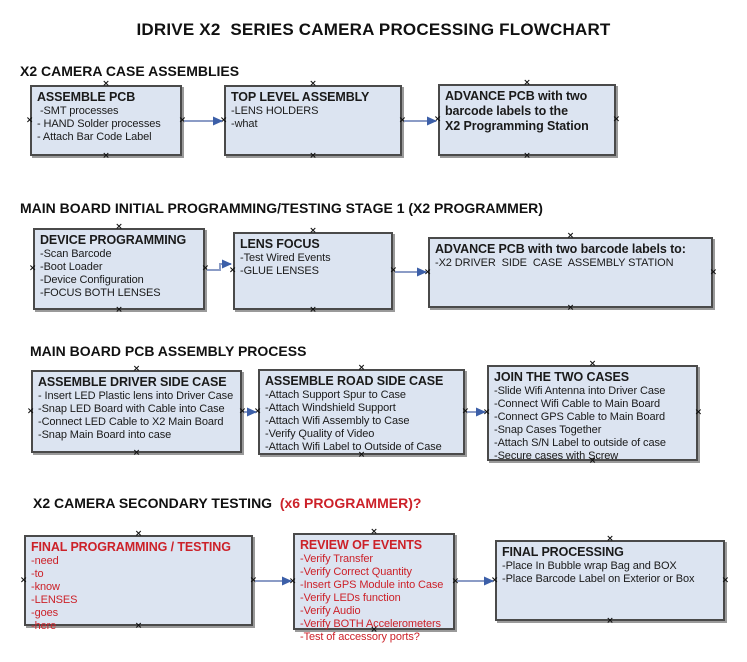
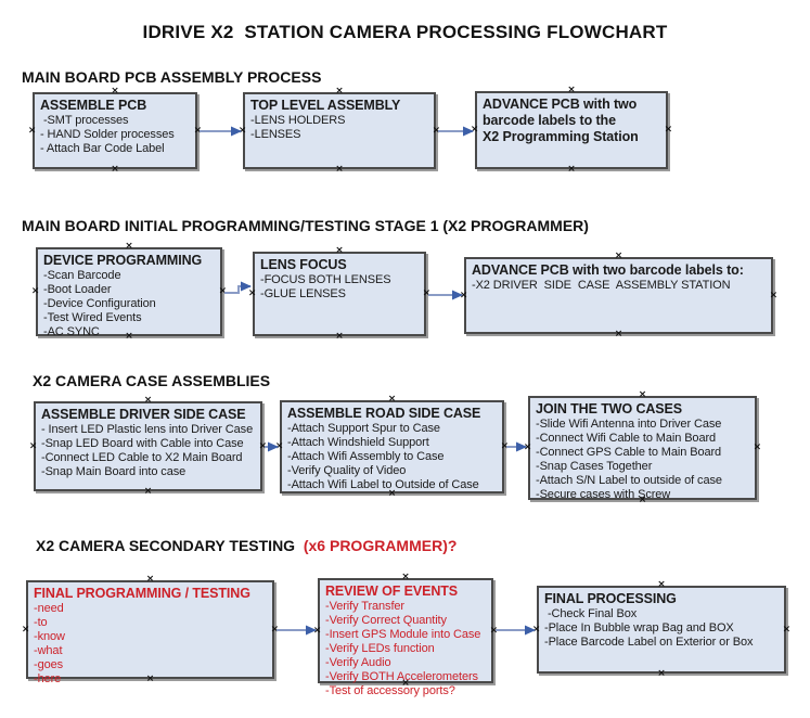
- IDRIVE X2 SERIES CAMERA PROCESSING FLOWCHART
+ IDRIVE X2 STATION CAMERA PROCESSING FLOWCHART
- X2 CAMERA CASE ASSEMBLIES
+ MAIN BOARD PCB ASSEMBLY PROCESS
  MAIN BOARD INITIAL PROGRAMMING/TESTING STAGE 1 (X2 PROGRAMMER)
- MAIN BOARD PCB ASSEMBLY PROCESS
+ X2 CAMERA CASE ASSEMBLIES
  X2 CAMERA SECONDARY TESTING (x6 PROGRAMMER)?
  ASSEMBLE PCB
  -SMT processes
  - HAND Solder processes
  - Attach Bar Code Label
  ×
  ×
  ×
  ×
  TOP LEVEL ASSEMBLY
  -LENS HOLDERS
- -what
+ -LENSES
  ×
  ×
  ×
  ×
  ADVANCE PCB with two
  barcode labels to the
  X2 Programming Station
  ×
  ×
  ×
  ×
  DEVICE PROGRAMMING
  -Scan Barcode
  -Boot Loader
  -Device Configuration
- -FOCUS BOTH LENSES
+ -Test Wired Events
+ -AC SYNC
  ×
  ×
  ×
  ×
  LENS FOCUS
- -Test Wired Events
+ -FOCUS BOTH LENSES
  -GLUE LENSES
  ×
  ×
  ×
  ×
  ADVANCE PCB with two barcode labels to:
  -X2 DRIVER SIDE CASE ASSEMBLY STATION
  ×
  ×
  ×
  ×
  ASSEMBLE DRIVER SIDE CASE
  - Insert LED Plastic lens into Driver Case
  -Snap LED Board with Cable into Case
  -Connect LED Cable to X2 Main Board
  -Snap Main Board into case
  ×
  ×
  ×
  ×
  ASSEMBLE ROAD SIDE CASE
  -Attach Support Spur to Case
  -Attach Windshield Support
  -Attach Wifi Assembly to Case
  -Verify Quality of Video
  -Attach Wifi Label to Outside of Case
  ×
  ×
  ×
  ×
  JOIN THE TWO CASES
  -Slide Wifi Antenna into Driver Case
  -Connect Wifi Cable to Main Board
  -Connect GPS Cable to Main Board
  -Snap Cases Together
  -Attach S/N Label to outside of case
  -Secure cases with Screw
  ×
  ×
  ×
  ×
  FINAL PROGRAMMING / TESTING
  -need
  -to
  -know
- -LENSES
+ -what
  -goes
  -here
  ×
  ×
  ×
  ×
  REVIEW OF EVENTS
  -Verify Transfer
  -Verify Correct Quantity
  -Insert GPS Module into Case
  -Verify LEDs function
  -Verify Audio
  -Verify BOTH Accelerometers
  -Test of accessory ports?
  ×
  ×
  ×
  ×
  FINAL PROCESSING
+ -Check Final Box
  -Place In Bubble wrap Bag and BOX
  -Place Barcode Label on Exterior or Box
  ×
  ×
  ×
  ×
